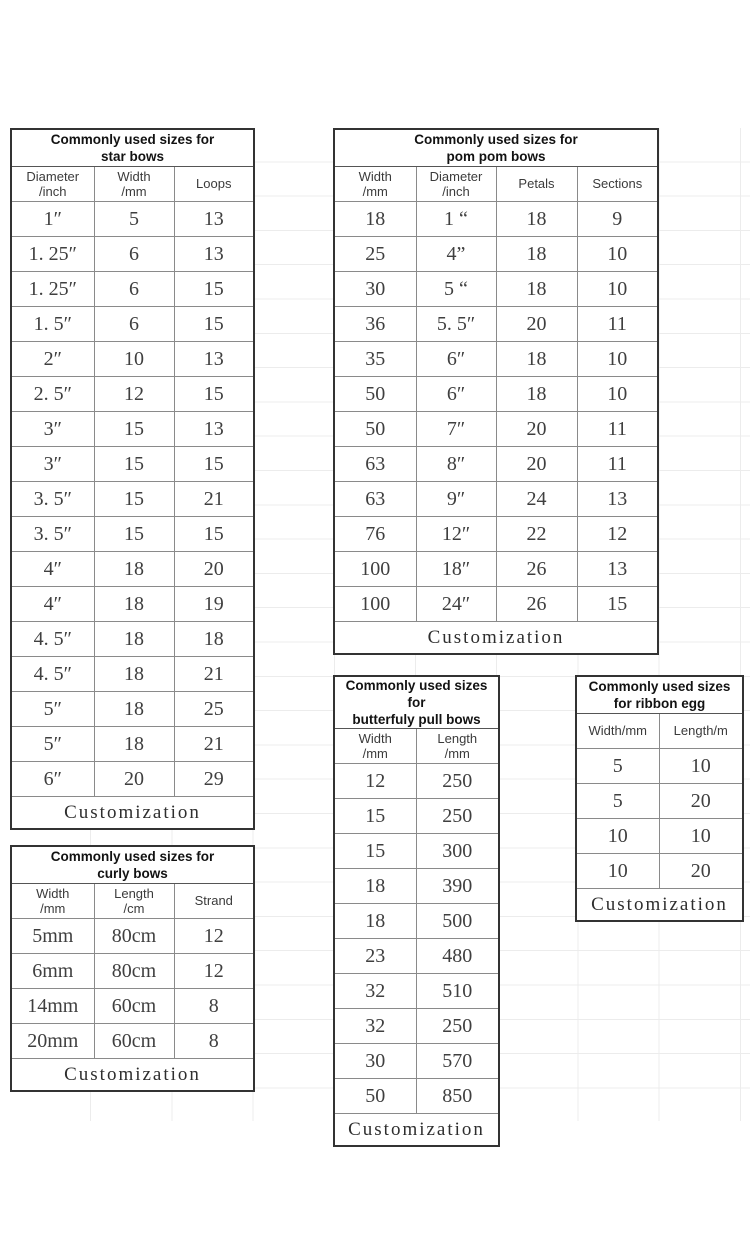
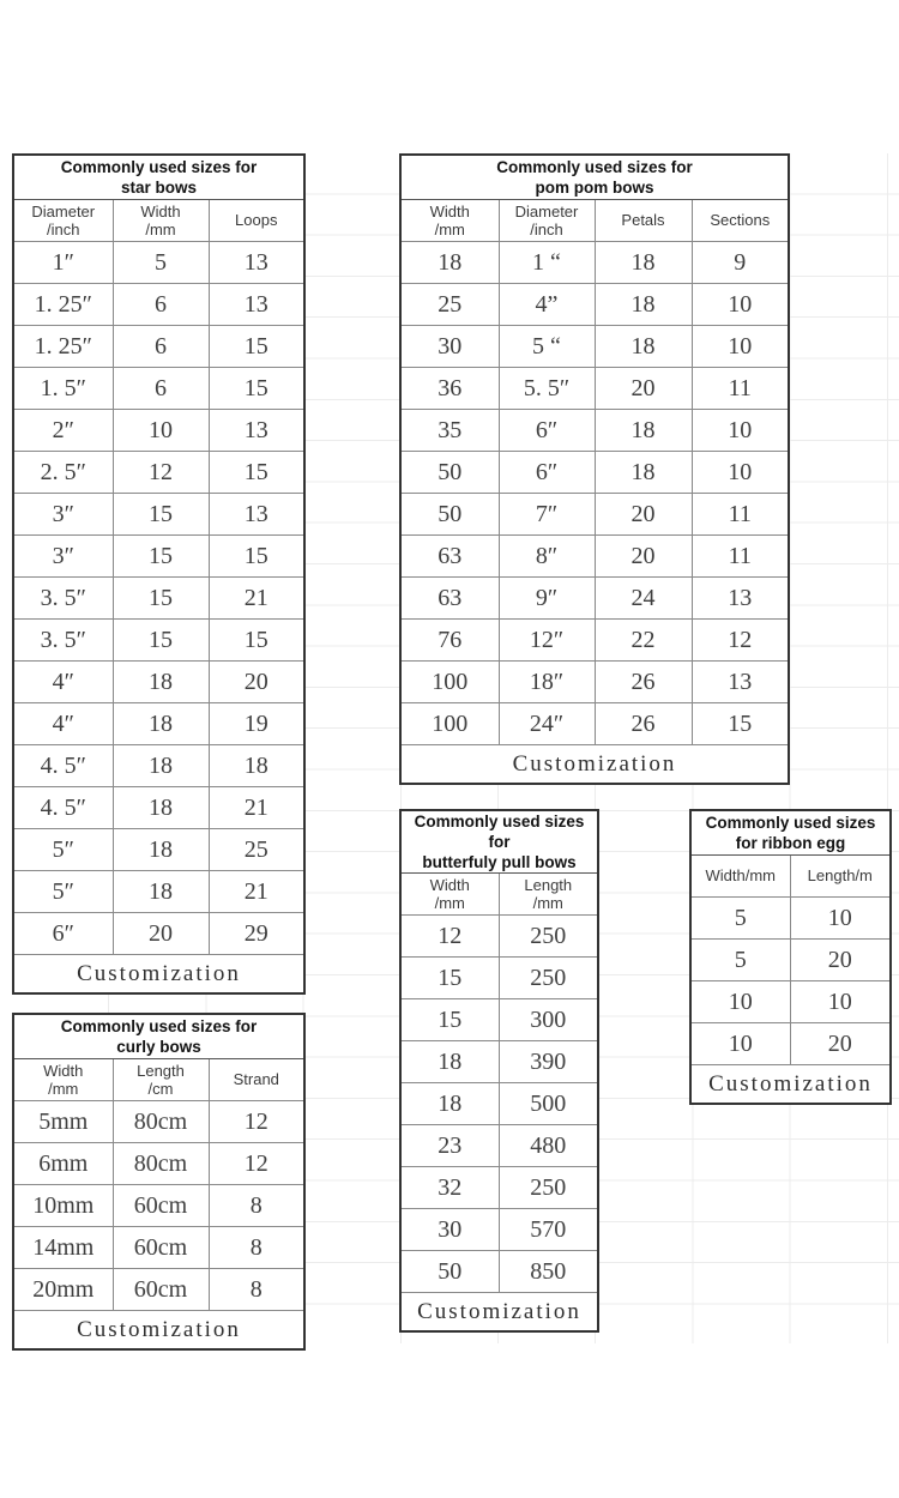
  Commonly used sizes forstar bows
  Diameter/inch	Width/mm	Loops
  1″	5	13
  1. 25″	6	13
  1. 25″	6	15
  1. 5″	6	15
  2″	10	13
  2. 5″	12	15
  3″	15	13
  3″	15	15
  3. 5″	15	21
  3. 5″	15	15
  4″	18	20
  4″	18	19
  4. 5″	18	18
  4. 5″	18	21
  5″	18	25
  5″	18	21
  6″	20	29
  Customization
  Commonly used sizes forpom pom bows
  Width/mm	Diameter/inch	Petals	Sections
  18	1 “	18	9
  25	4”	18	10
  30	5 “	18	10
  36	5. 5″	20	11
  35	6″	18	10
  50	6″	18	10
  50	7″	20	11
  63	8″	20	11
  63	9″	24	13
  76	12″	22	12
  100	18″	26	13
  100	24″	26	15
  Customization
  Commonly used sizes forbutterfuly pull bows
  Width/mm	Length/mm
  12	250
  15	250
  15	300
  18	390
  18	500
  23	480
- 32	510
  32	250
  30	570
  50	850
  Customization
  Commonly used sizesfor ribbon egg
  Width/mm	Length/m
  5	10
  5	20
  10	10
  10	20
  Customization
  Commonly used sizes forcurly bows
  Width/mm	Length/cm	Strand
  5mm	80cm	12
  6mm	80cm	12
+ 10mm	60cm	8
  14mm	60cm	8
  20mm	60cm	8
  Customization
